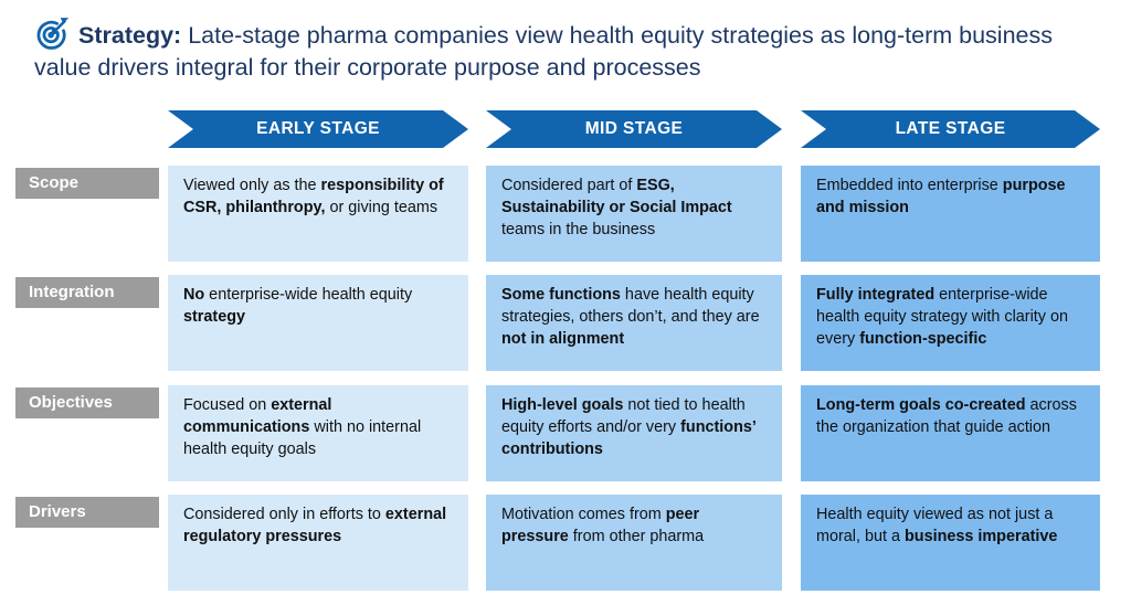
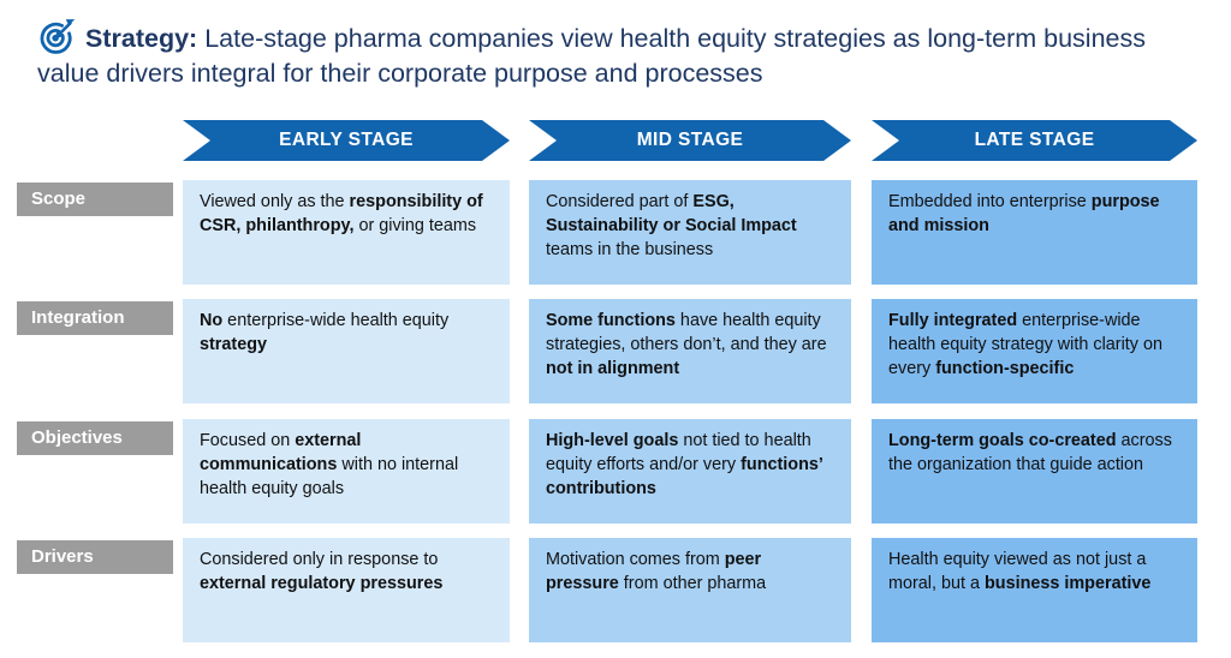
  Strategy: Late-stage pharma companies view health equity strategies as long-term business value drivers integral for their corporate purpose and processes
  EARLY STAGE
  MID STAGE
  LATE STAGE
  Scope
  Viewed only as the responsibility of CSR, philanthropy, or giving teams
  Considered part of ESG, Sustainability or Social Impact teams in the business
  Embedded into enterprise purpose and mission
  Integration
  No enterprise-wide health equity strategy
  Some functions have health equity strategies, others don’t, and they are not in alignment
  Fully integrated enterprise-wide health equity strategy with clarity on every function-specific
  Objectives
  Focused on external communications with no internal health equity goals
  High-level goals not tied to health equity efforts and/or very functions’ contributions
  Long-term goals co-created across the organization that guide action
  Drivers
- Considered only in efforts to external regulatory pressures
+ Considered only in response to external regulatory pressures
  Motivation comes from peer pressure from other pharma
  Health equity viewed as not just a moral, but a business imperative
